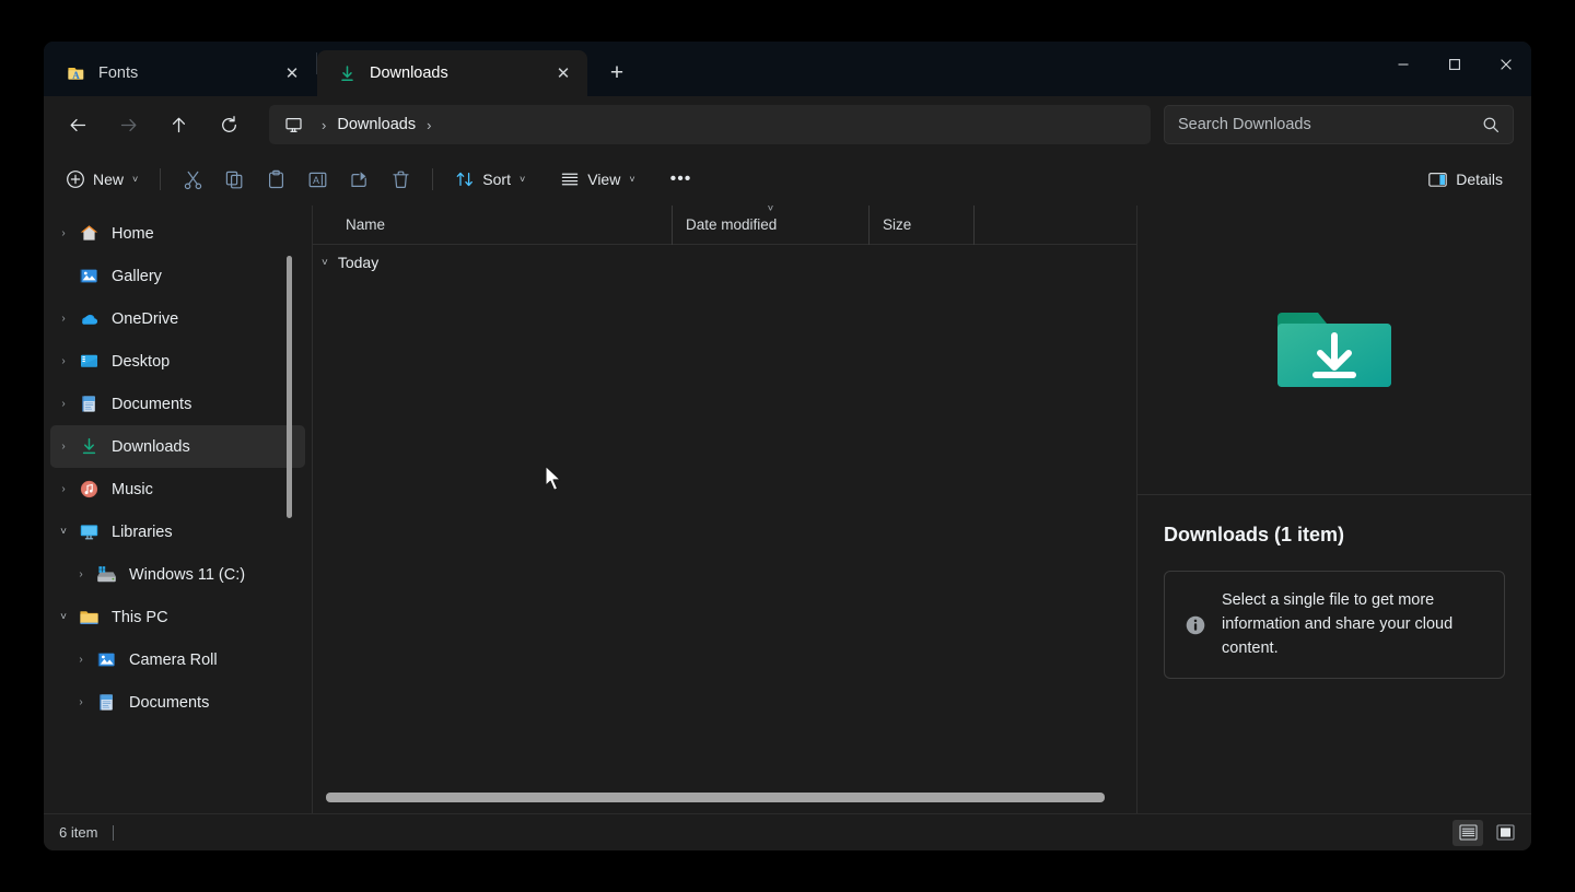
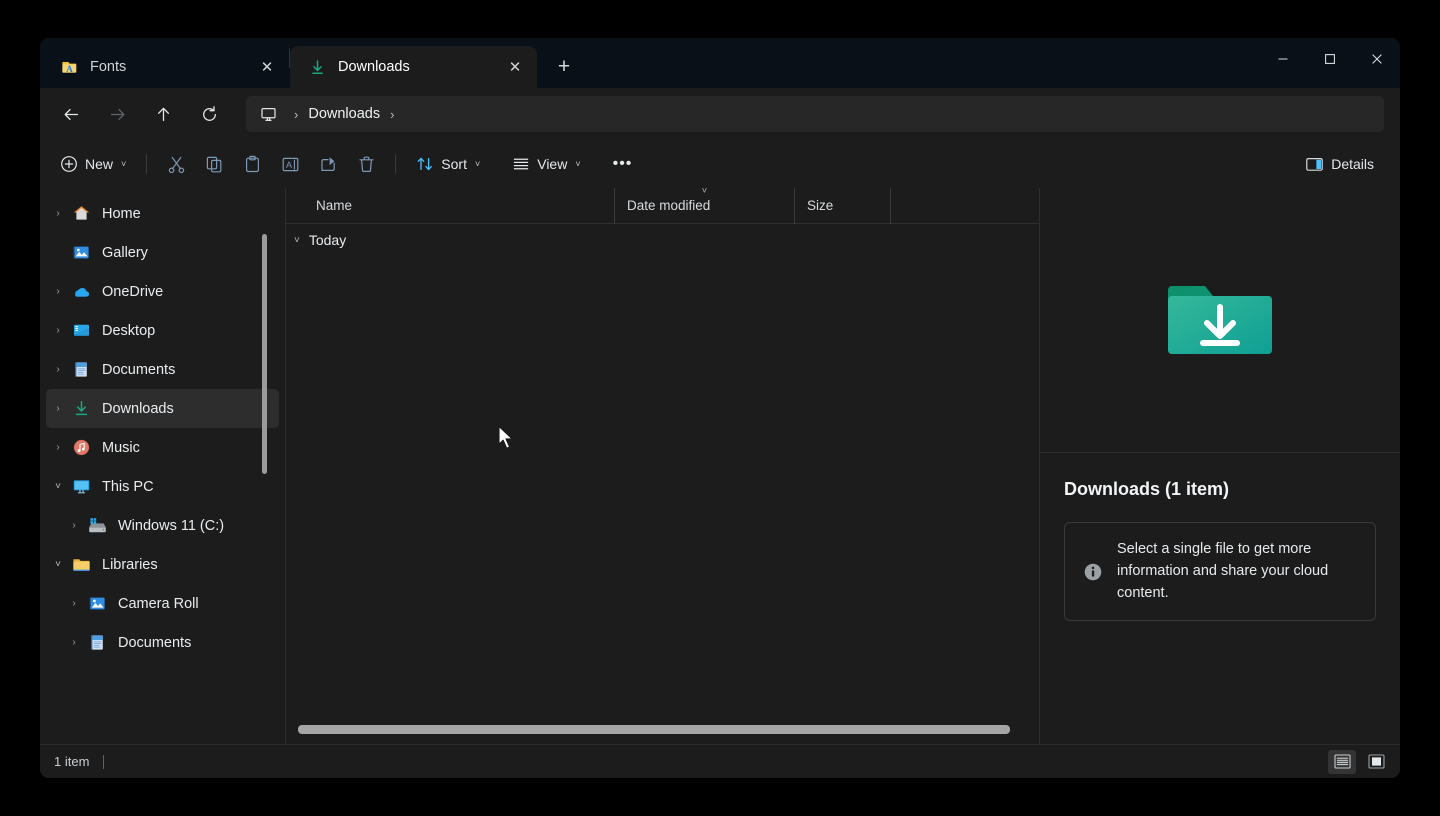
  A
  Fonts
  ✕
  Downloads
  ✕
  +
  ›
  Downloads
  ›
- Search Downloads
  New
  ˅
  A
  Sort
  ˅
  View
  ˅
  •••
  Details
  ›
  Home
  Gallery
  ›
  OneDrive
  ›
  Desktop
  ›
  Documents
  ›
  Downloads
  ›
  Music
  ˅
- Libraries
+ This PC
  ›
  Windows 11 (C:)
  ˅
- This PC
+ Libraries
  ›
  Camera Roll
  ›
  Documents
  Name
  ˅
  Date modified
  Size
  ˅
  Today
  Downloads (1 item)
  Select a single file to get more information and share your cloud content.
- 6 item
+ 1 item
